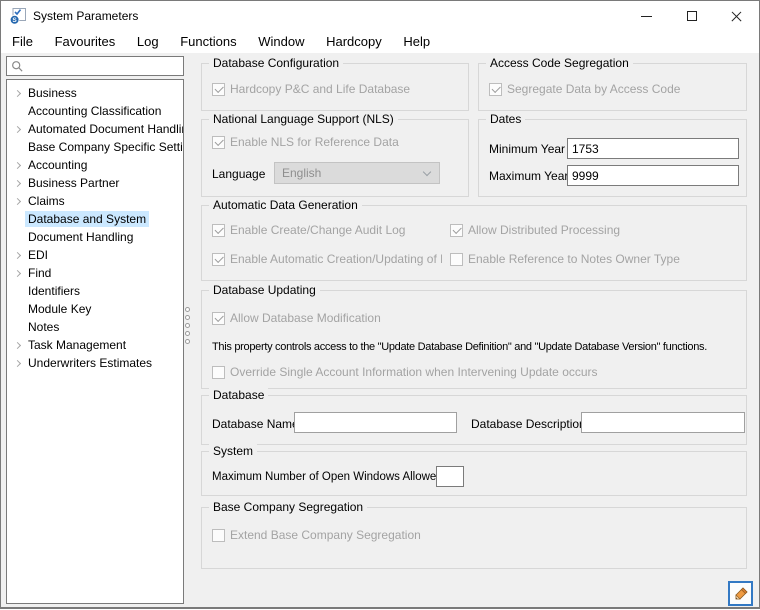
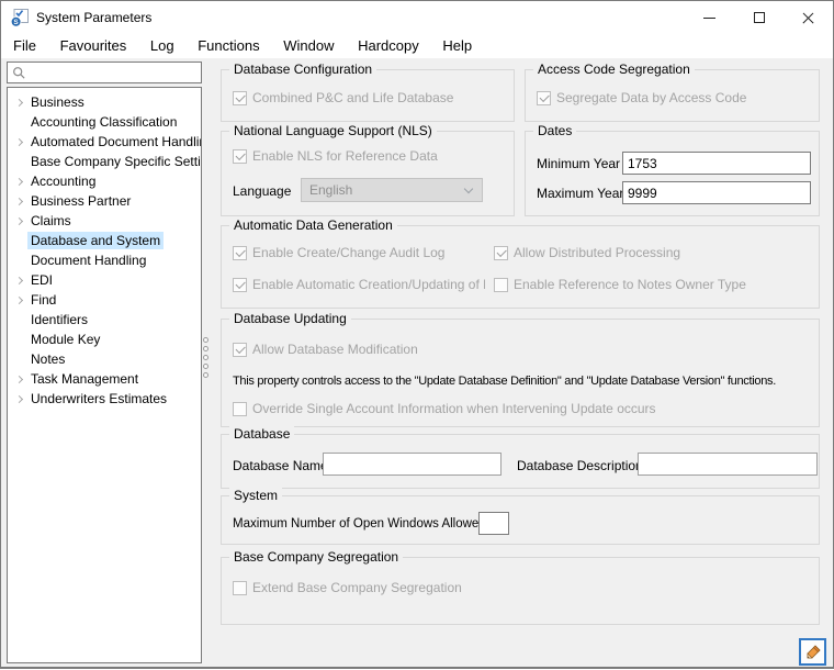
  System Parameters
  File Favourites Log Functions Window Hardcopy Help
  Business
  Accounting Classification
  Automated Document Handli
  Base Company Specific Setti
  Accounting
  Business Partner
  Claims
  Database and System
  Document Handling
  EDI
  Find
  Identifiers
  Module Key
  Notes
  Task Management
  Underwriters Estimates
  Database Configuration
- Hardcopy P&C and Life Database
+ Combined P&C and Life Database
  Access Code Segregation
  Segregate Data by Access Code
  National Language Support (NLS)
  Enable NLS for Reference Data
  Language
  English
  Dates
  Minimum Year
  1753
  Maximum Yea
  9999
  Automatic Data Generation
  Enable Create/Change Audit Log
  Allow Distributed Processing
  Enable Automatic Creation/Updating of
  Enable Reference to Notes Owner Type
  Database Updating
  Allow Database Modification
  This property controls access to the "Update Database Definition" and "Update Database Version" functions.
  Override Single Account Information when Intervening Update occurs
  Database
  Database Nam
  Database Descriptio
  System
  Maximum Number of Open Windows Allowe
  Base Company Segregation
  Extend Base Company Segregation
